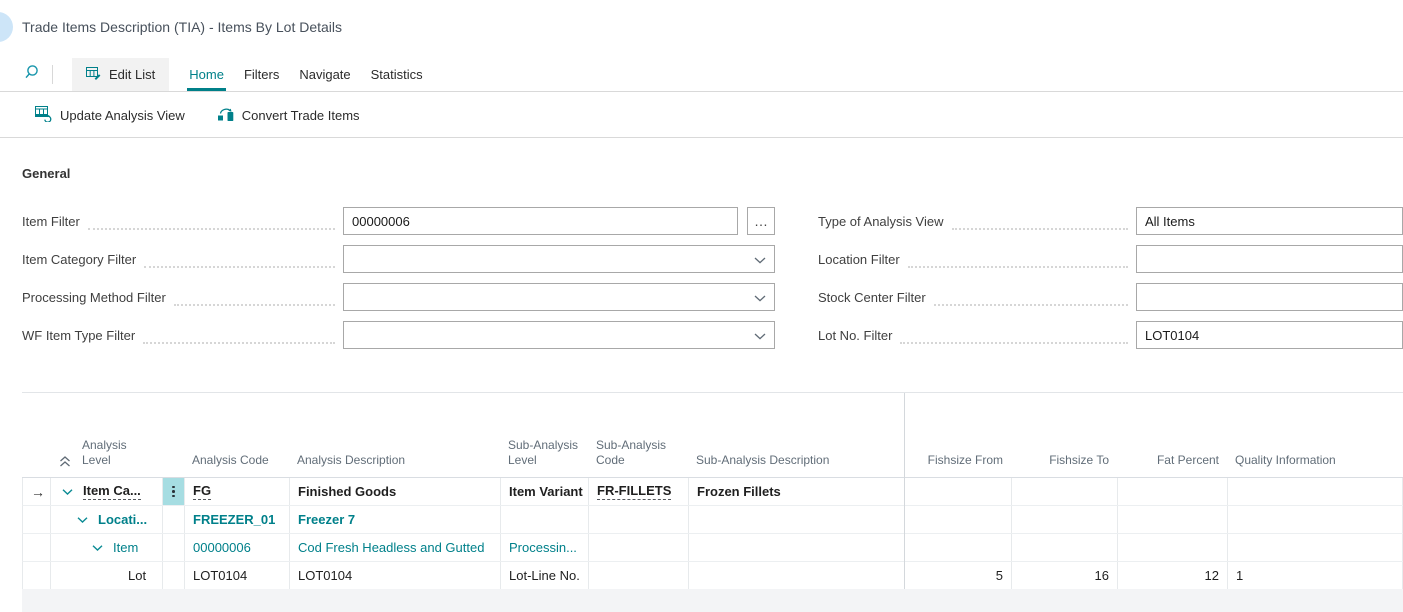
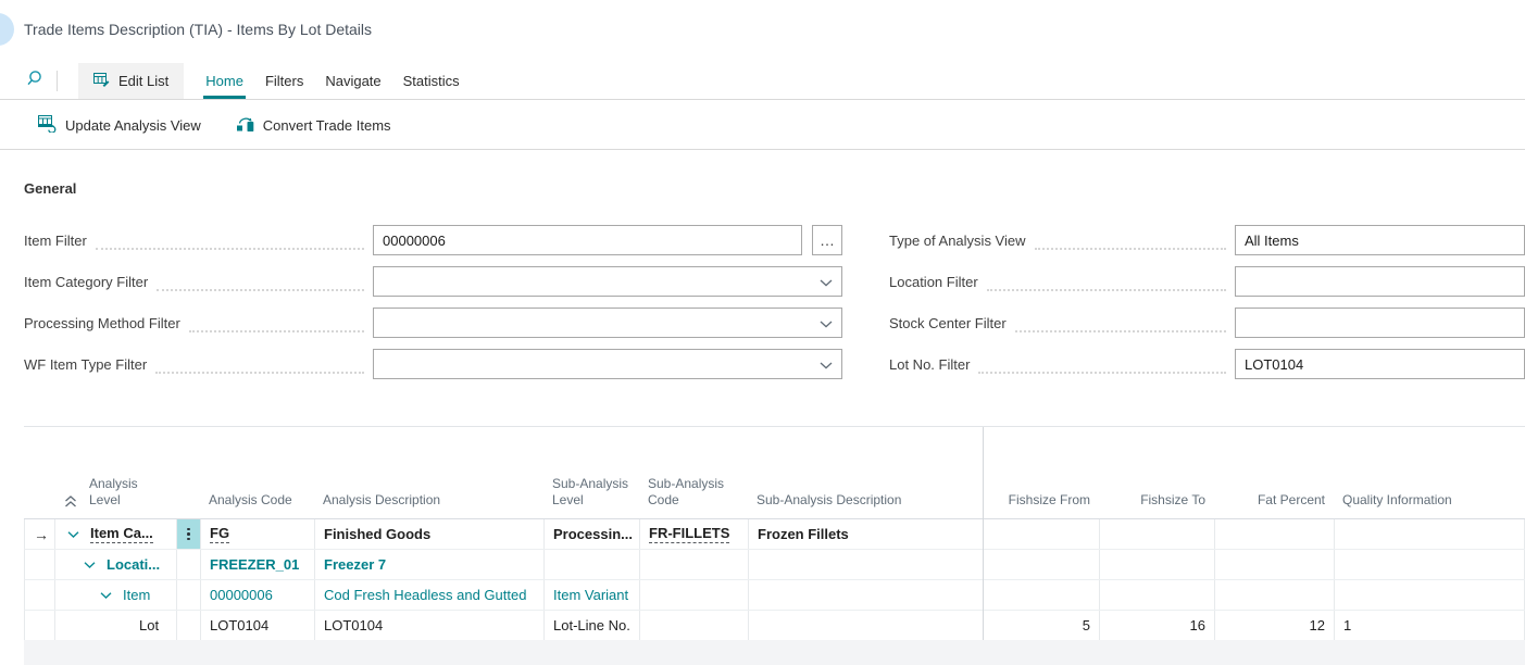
  Trade Items Description (TIA) - Items By Lot Details
  Edit List
  Home
  Filters
  Navigate
  Statistics
  Update Analysis View
  Convert Trade Items
  General
  Item Filter
  00000006
  …
  Item Category Filter
  Processing Method Filter
  WF Item Type Filter
  Type of Analysis View
  All Items
  Location Filter
  Stock Center Filter
  Lot No. Filter
  LOT0104
  Analysis Level
  Analysis Code
  Analysis Description
  Sub-Analysis Level
  Sub-Analysis Code
  Sub-Analysis Description
  Fishsize From
  Fishsize To
  Fat Percent
  Quality Information
  →
  Item Ca...
  FG
  Finished Goods
- Item Variant
+ Processin...
  FR-FILLETS
  Frozen Fillets
  Locati...
  FREEZER_01
  Freezer 7
  Item
  00000006
  Cod Fresh Headless and Gutted
- Processin...
+ Item Variant
  Lot
  LOT0104
  LOT0104
  Lot-Line No.
  5
  16
  12
  1
